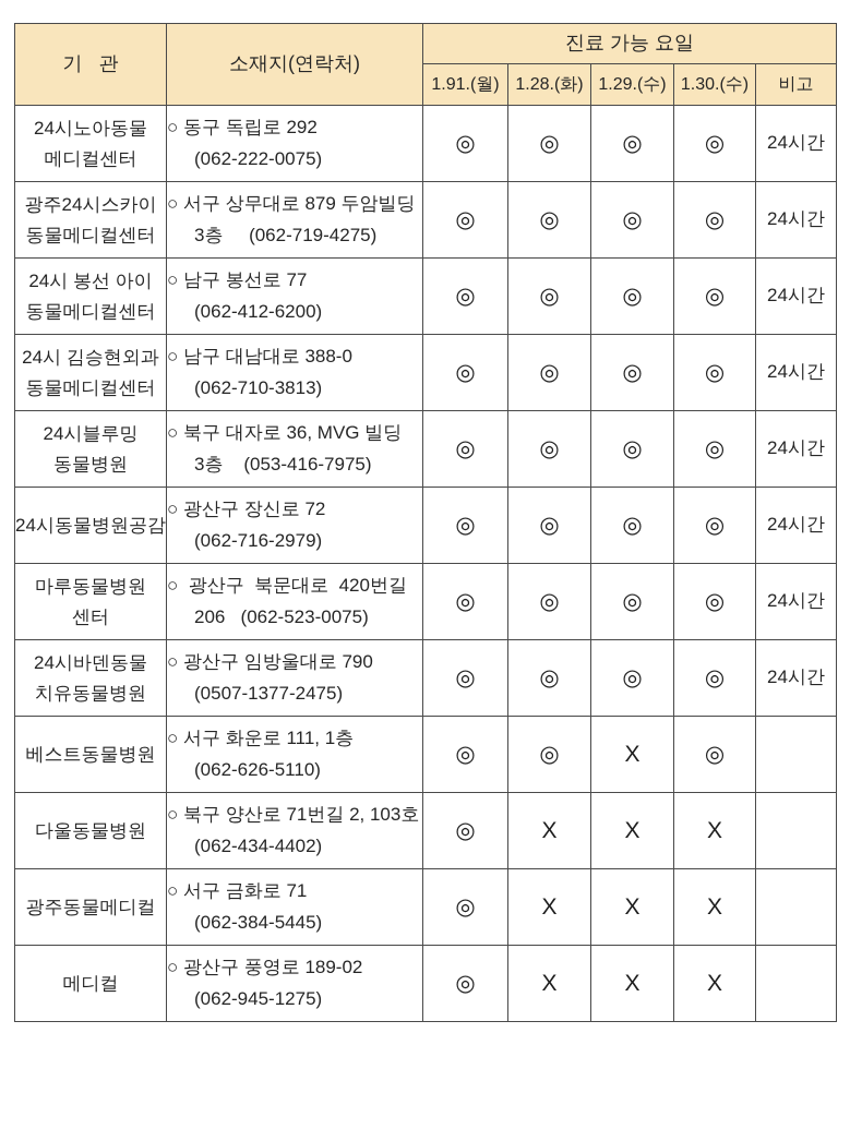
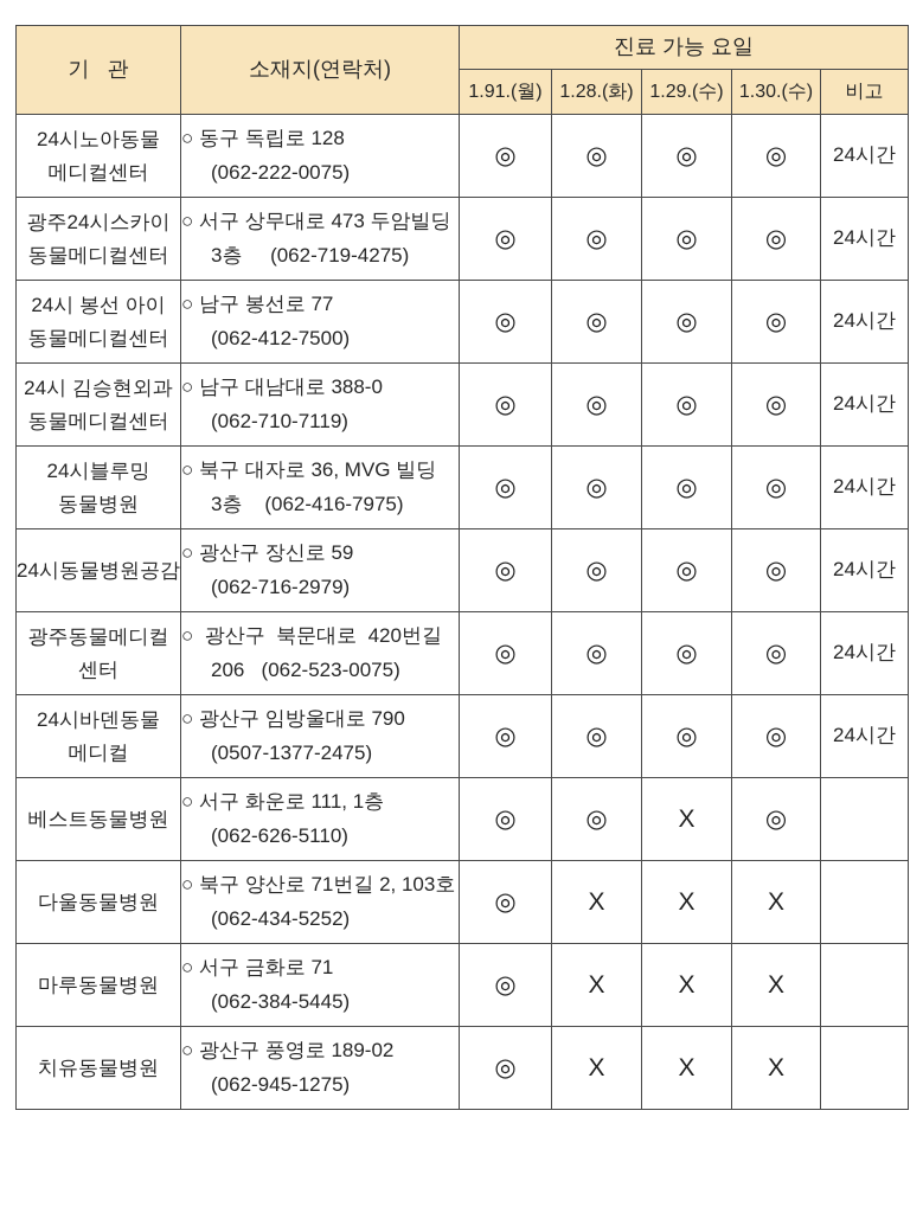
  기 관	소재지(연락처)	진료 가능 요일
  1.91.(월)	1.28.(화)	1.29.(수)	1.30.(수)	비고
- 24시노아동물메디컬센터	○ 동구 독립로 292(062-222-0075)	◎	◎	◎	◎	24시간
+ 24시노아동물메디컬센터	○ 동구 독립로 128(062-222-0075)	◎	◎	◎	◎	24시간
- 광주24시스카이동물메디컬센터	○ 서구 상무대로 879 두암빌딩3층 (062-719-4275)	◎	◎	◎	◎	24시간
+ 광주24시스카이동물메디컬센터	○ 서구 상무대로 473 두암빌딩3층 (062-719-4275)	◎	◎	◎	◎	24시간
- 24시 봉선 아이동물메디컬센터	○ 남구 봉선로 77(062-412-6200)	◎	◎	◎	◎	24시간
+ 24시 봉선 아이동물메디컬센터	○ 남구 봉선로 77(062-412-7500)	◎	◎	◎	◎	24시간
- 24시 김승현외과동물메디컬센터	○ 남구 대남대로 388-0(062-710-3813)	◎	◎	◎	◎	24시간
+ 24시 김승현외과동물메디컬센터	○ 남구 대남대로 388-0(062-710-7119)	◎	◎	◎	◎	24시간
- 24시블루밍동물병원	○ 북구 대자로 36, MVG 빌딩3층 (053-416-7975)	◎	◎	◎	◎	24시간
+ 24시블루밍동물병원	○ 북구 대자로 36, MVG 빌딩3층 (062-416-7975)	◎	◎	◎	◎	24시간
- 24시동물병원공감	○ 광산구 장신로 72(062-716-2979)	◎	◎	◎	◎	24시간
+ 24시동물병원공감	○ 광산구 장신로 59(062-716-2979)	◎	◎	◎	◎	24시간
- 마루동물병원센터	○ 광산구 북문대로 420번길206 (062-523-0075)	◎	◎	◎	◎	24시간
+ 광주동물메디컬센터	○ 광산구 북문대로 420번길206 (062-523-0075)	◎	◎	◎	◎	24시간
- 24시바덴동물치유동물병원	○ 광산구 임방울대로 790(0507-1377-2475)	◎	◎	◎	◎	24시간
+ 24시바덴동물메디컬	○ 광산구 임방울대로 790(0507-1377-2475)	◎	◎	◎	◎	24시간
  베스트동물병원	○ 서구 화운로 111, 1층(062-626-5110)	◎	◎	X	◎
- 다울동물병원	○ 북구 양산로 71번길 2, 103호(062-434-4402)	◎	X	X	X
+ 다울동물병원	○ 북구 양산로 71번길 2, 103호(062-434-5252)	◎	X	X	X
- 광주동물메디컬	○ 서구 금화로 71(062-384-5445)	◎	X	X	X
+ 마루동물병원	○ 서구 금화로 71(062-384-5445)	◎	X	X	X
- 메디컬	○ 광산구 풍영로 189-02(062-945-1275)	◎	X	X	X
+ 치유동물병원	○ 광산구 풍영로 189-02(062-945-1275)	◎	X	X	X
